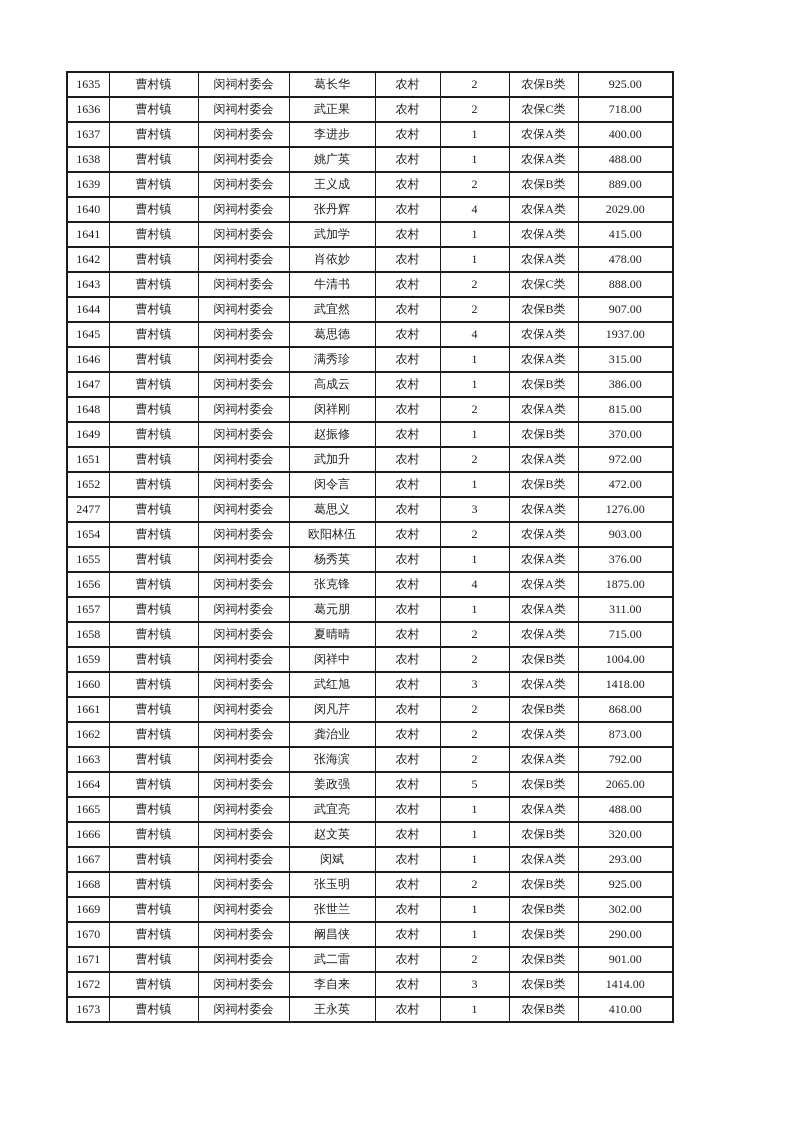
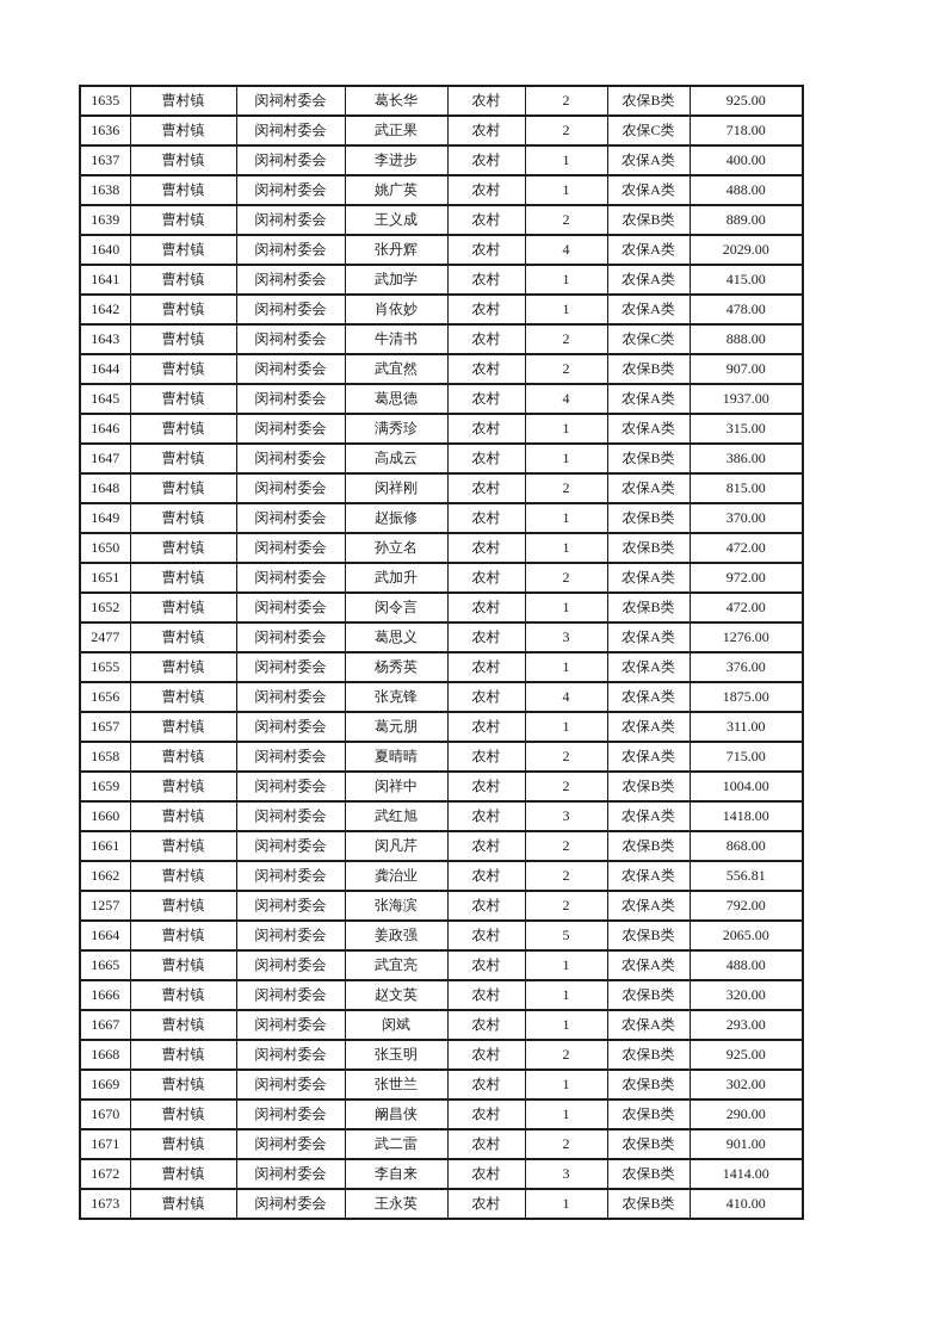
  1635	曹村镇	闵祠村委会	葛长华	农村	2	农保B类	925.00
  1636	曹村镇	闵祠村委会	武正果	农村	2	农保C类	718.00
  1637	曹村镇	闵祠村委会	李进步	农村	1	农保A类	400.00
  1638	曹村镇	闵祠村委会	姚广英	农村	1	农保A类	488.00
  1639	曹村镇	闵祠村委会	王义成	农村	2	农保B类	889.00
  1640	曹村镇	闵祠村委会	张丹辉	农村	4	农保A类	2029.00
  1641	曹村镇	闵祠村委会	武加学	农村	1	农保A类	415.00
  1642	曹村镇	闵祠村委会	肖依妙	农村	1	农保A类	478.00
  1643	曹村镇	闵祠村委会	牛清书	农村	2	农保C类	888.00
  1644	曹村镇	闵祠村委会	武宜然	农村	2	农保B类	907.00
  1645	曹村镇	闵祠村委会	葛思德	农村	4	农保A类	1937.00
  1646	曹村镇	闵祠村委会	满秀珍	农村	1	农保A类	315.00
  1647	曹村镇	闵祠村委会	高成云	农村	1	农保B类	386.00
  1648	曹村镇	闵祠村委会	闵祥刚	农村	2	农保A类	815.00
  1649	曹村镇	闵祠村委会	赵振修	农村	1	农保B类	370.00
+ 1650	曹村镇	闵祠村委会	孙立名	农村	1	农保B类	472.00
  1651	曹村镇	闵祠村委会	武加升	农村	2	农保A类	972.00
  1652	曹村镇	闵祠村委会	闵令言	农村	1	农保B类	472.00
  2477	曹村镇	闵祠村委会	葛思义	农村	3	农保A类	1276.00
- 1654	曹村镇	闵祠村委会	欧阳林伍	农村	2	农保A类	903.00
  1655	曹村镇	闵祠村委会	杨秀英	农村	1	农保A类	376.00
  1656	曹村镇	闵祠村委会	张克锋	农村	4	农保A类	1875.00
  1657	曹村镇	闵祠村委会	葛元朋	农村	1	农保A类	311.00
  1658	曹村镇	闵祠村委会	夏晴晴	农村	2	农保A类	715.00
  1659	曹村镇	闵祠村委会	闵祥中	农村	2	农保B类	1004.00
  1660	曹村镇	闵祠村委会	武红旭	农村	3	农保A类	1418.00
  1661	曹村镇	闵祠村委会	闵凡芹	农村	2	农保B类	868.00
- 1662	曹村镇	闵祠村委会	龚治业	农村	2	农保A类	873.00
+ 1662	曹村镇	闵祠村委会	龚治业	农村	2	农保A类	556.81
- 1663	曹村镇	闵祠村委会	张海滨	农村	2	农保A类	792.00
+ 1257	曹村镇	闵祠村委会	张海滨	农村	2	农保A类	792.00
  1664	曹村镇	闵祠村委会	姜政强	农村	5	农保B类	2065.00
  1665	曹村镇	闵祠村委会	武宜亮	农村	1	农保A类	488.00
  1666	曹村镇	闵祠村委会	赵文英	农村	1	农保B类	320.00
  1667	曹村镇	闵祠村委会	闵斌	农村	1	农保A类	293.00
  1668	曹村镇	闵祠村委会	张玉明	农村	2	农保B类	925.00
  1669	曹村镇	闵祠村委会	张世兰	农村	1	农保B类	302.00
  1670	曹村镇	闵祠村委会	阚昌侠	农村	1	农保B类	290.00
  1671	曹村镇	闵祠村委会	武二雷	农村	2	农保B类	901.00
  1672	曹村镇	闵祠村委会	李自来	农村	3	农保B类	1414.00
  1673	曹村镇	闵祠村委会	王永英	农村	1	农保B类	410.00
